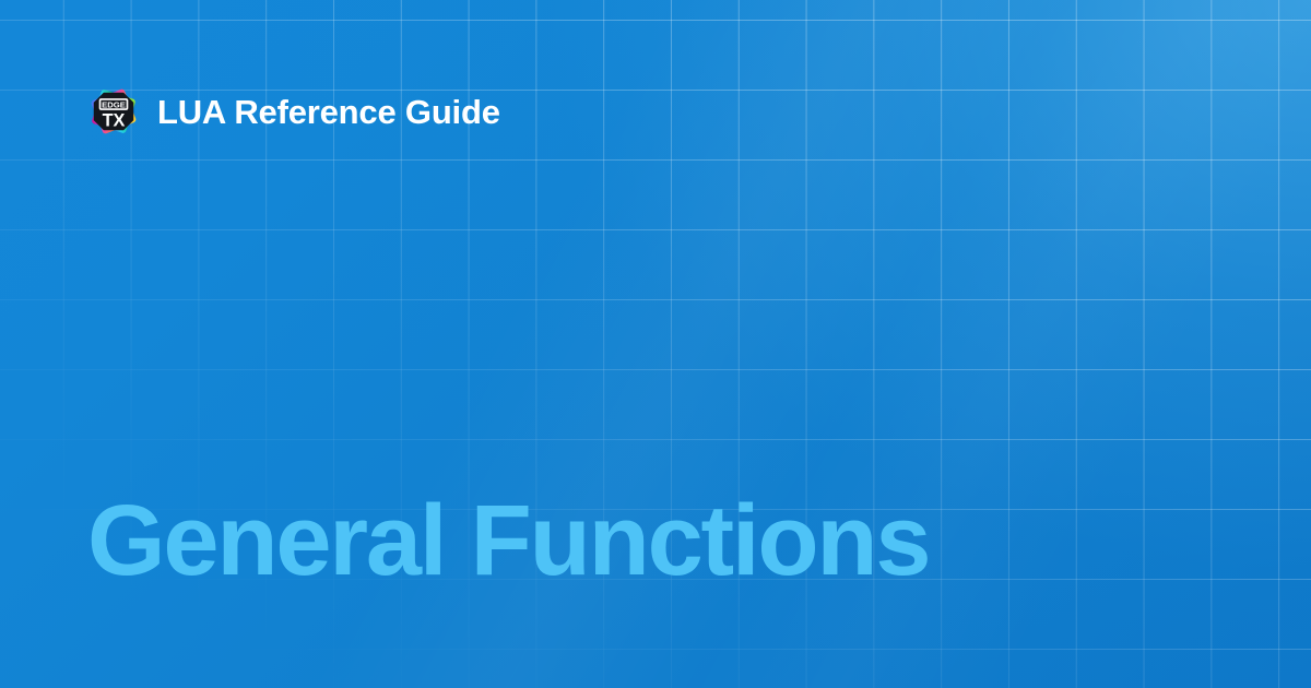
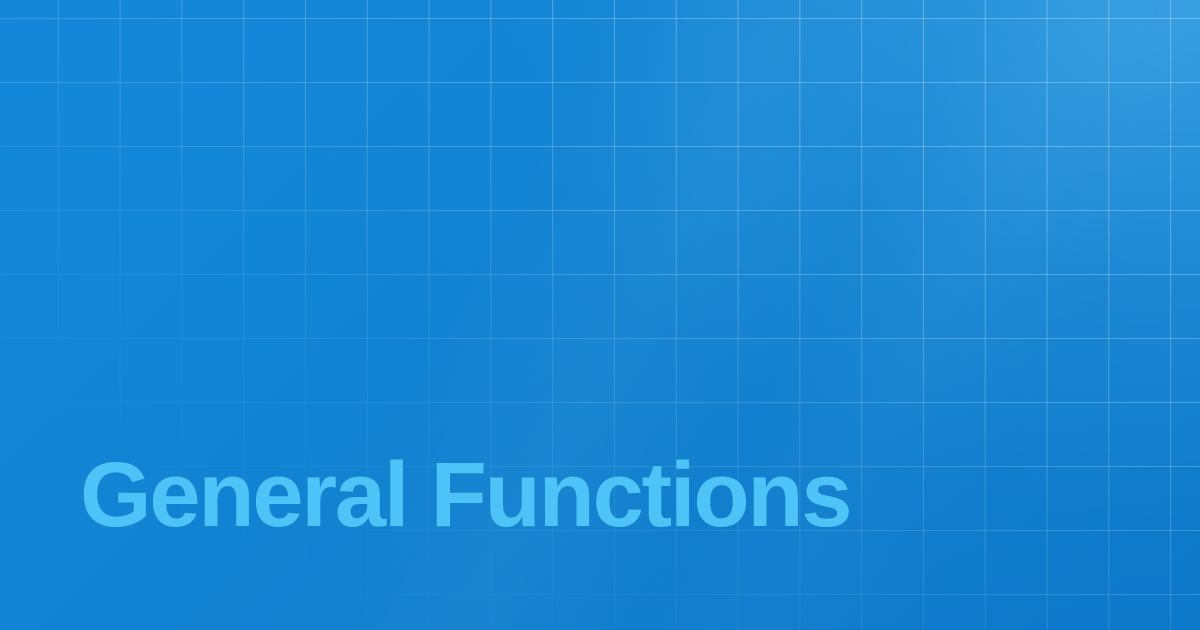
- EDGE
- TX
- LUA Reference Guide
  General Functions
